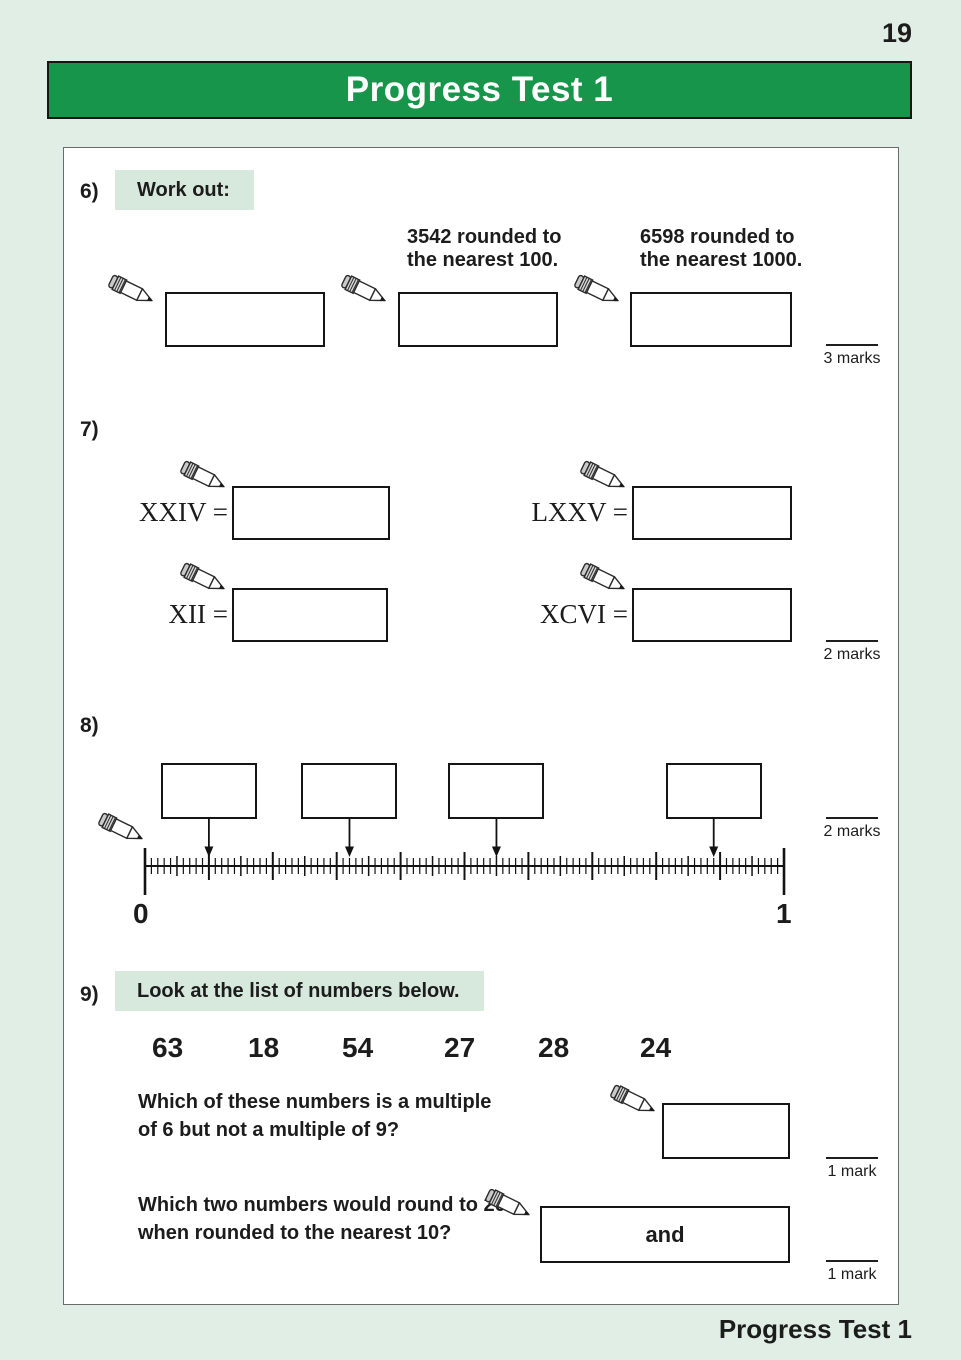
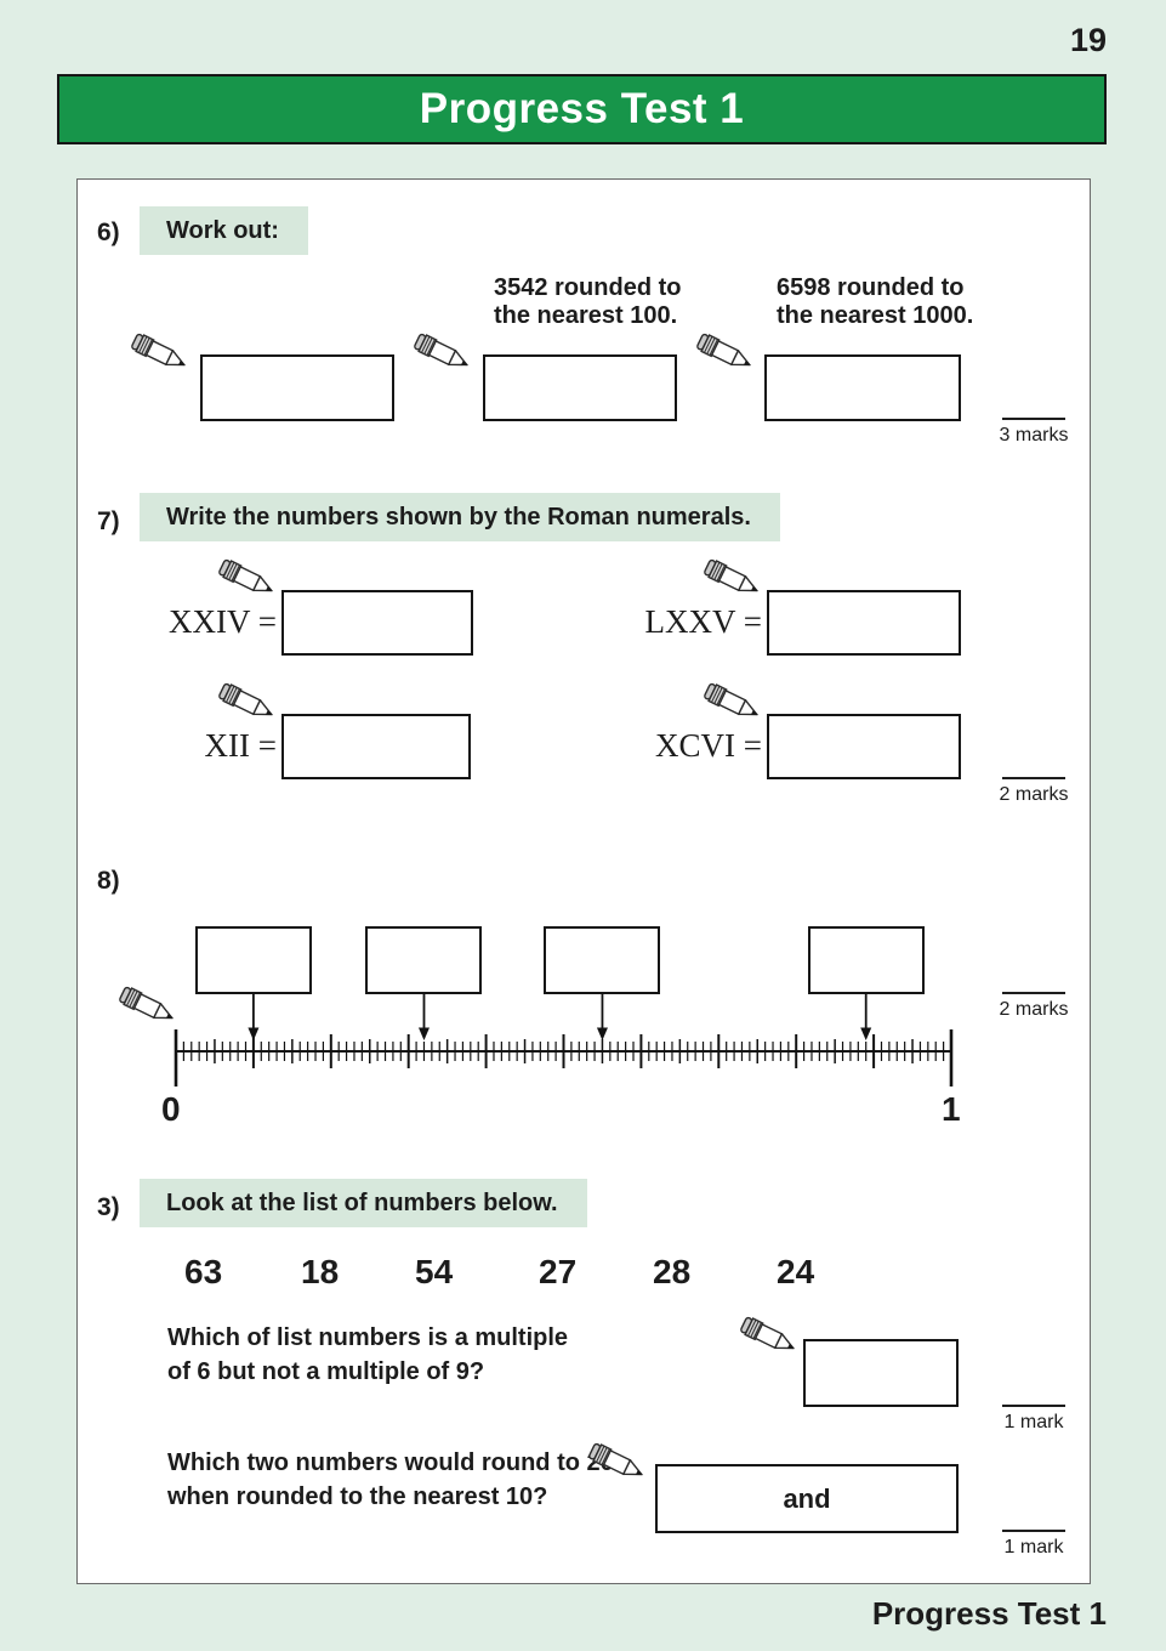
  19
  Progress Test 1
  6)
  Work out:
  3542 rounded to
  the nearest 100.
  6598 rounded to
  the nearest 1000.
  3 marks
  7)
+ Write the numbers shown by the Roman numerals.
  XXIV =
  LXXV =
  XII =
  XCVI =
  2 marks
  8)
  0
  1
  2 marks
- 9)
+ 3)
  Look at the list of numbers below.
  63
  18
  54
  27
  28
  24
- Which of these numbers is a multiple
+ Which of list numbers is a multiple
  of 6 but not a multiple of 9?
  1 mark
  Which two numbers would round to 2
  when rounded to the nearest 10?
  and
  1 mark
  Progress Test 1
